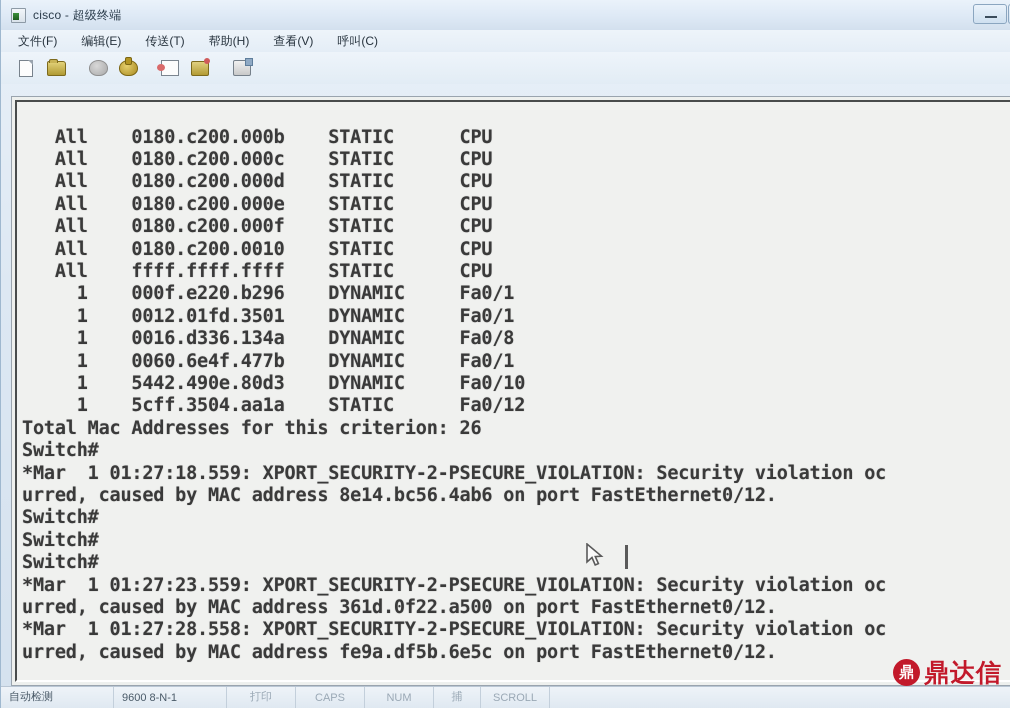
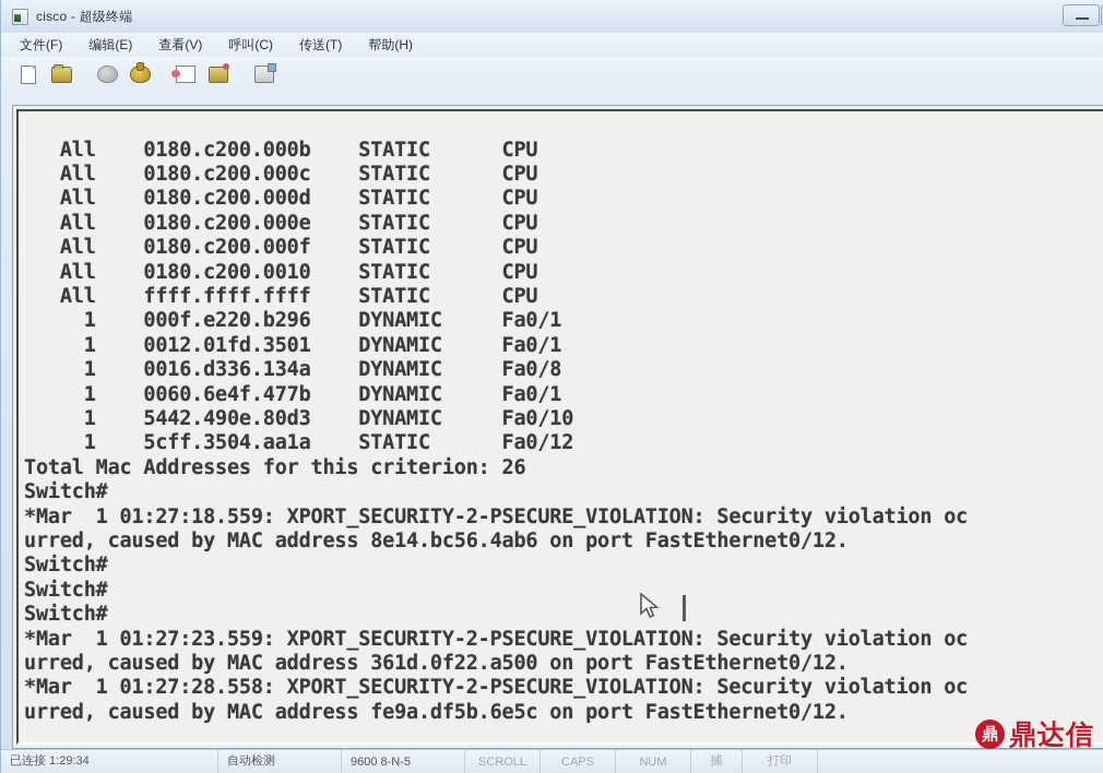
  cisco - 超级终端
  文件(F)
  编辑(E)
- 传送(T)
+ 查看(V)
- 帮助(H)
+ 呼叫(C)
- 查看(V)
+ 传送(T)
- 呼叫(C)
+ 帮助(H)
  All 0180.c200.000b STATIC CPU
  All 0180.c200.000c STATIC CPU
  All 0180.c200.000d STATIC CPU
  All 0180.c200.000e STATIC CPU
  All 0180.c200.000f STATIC CPU
  All 0180.c200.0010 STATIC CPU
  All ffff.ffff.ffff STATIC CPU
  1 000f.e220.b296 DYNAMIC Fa0/1
  1 0012.01fd.3501 DYNAMIC Fa0/1
  1 0016.d336.134a DYNAMIC Fa0/8
  1 0060.6e4f.477b DYNAMIC Fa0/1
  1 5442.490e.80d3 DYNAMIC Fa0/10
  1 5cff.3504.aa1a STATIC Fa0/12
  Total Mac Addresses for this criterion: 26
  Switch#
  *Mar 1 01:27:18.559: XPORT_SECURITY-2-PSECURE_VIOLATION: Security violation oc
  urred, caused by MAC address 8e14.bc56.4ab6 on port FastEthernet0/12.
  Switch#
  Switch#
  Switch#
  *Mar 1 01:27:23.559: XPORT_SECURITY-2-PSECURE_VIOLATION: Security violation oc
  urred, caused by MAC address 361d.0f22.a500 on port FastEthernet0/12.
  *Mar 1 01:27:28.558: XPORT_SECURITY-2-PSECURE_VIOLATION: Security violation oc
  urred, caused by MAC address fe9a.df5b.6e5c on port FastEthernet0/12.
+ 已连接 1:29:34
  自动检测
- 9600 8-N-1
+ 9600 8-N-5
- 打印
+ SCROLL
  CAPS
  NUM
  捕
- SCROLL
+ 打印
  鼎
  鼎达信
